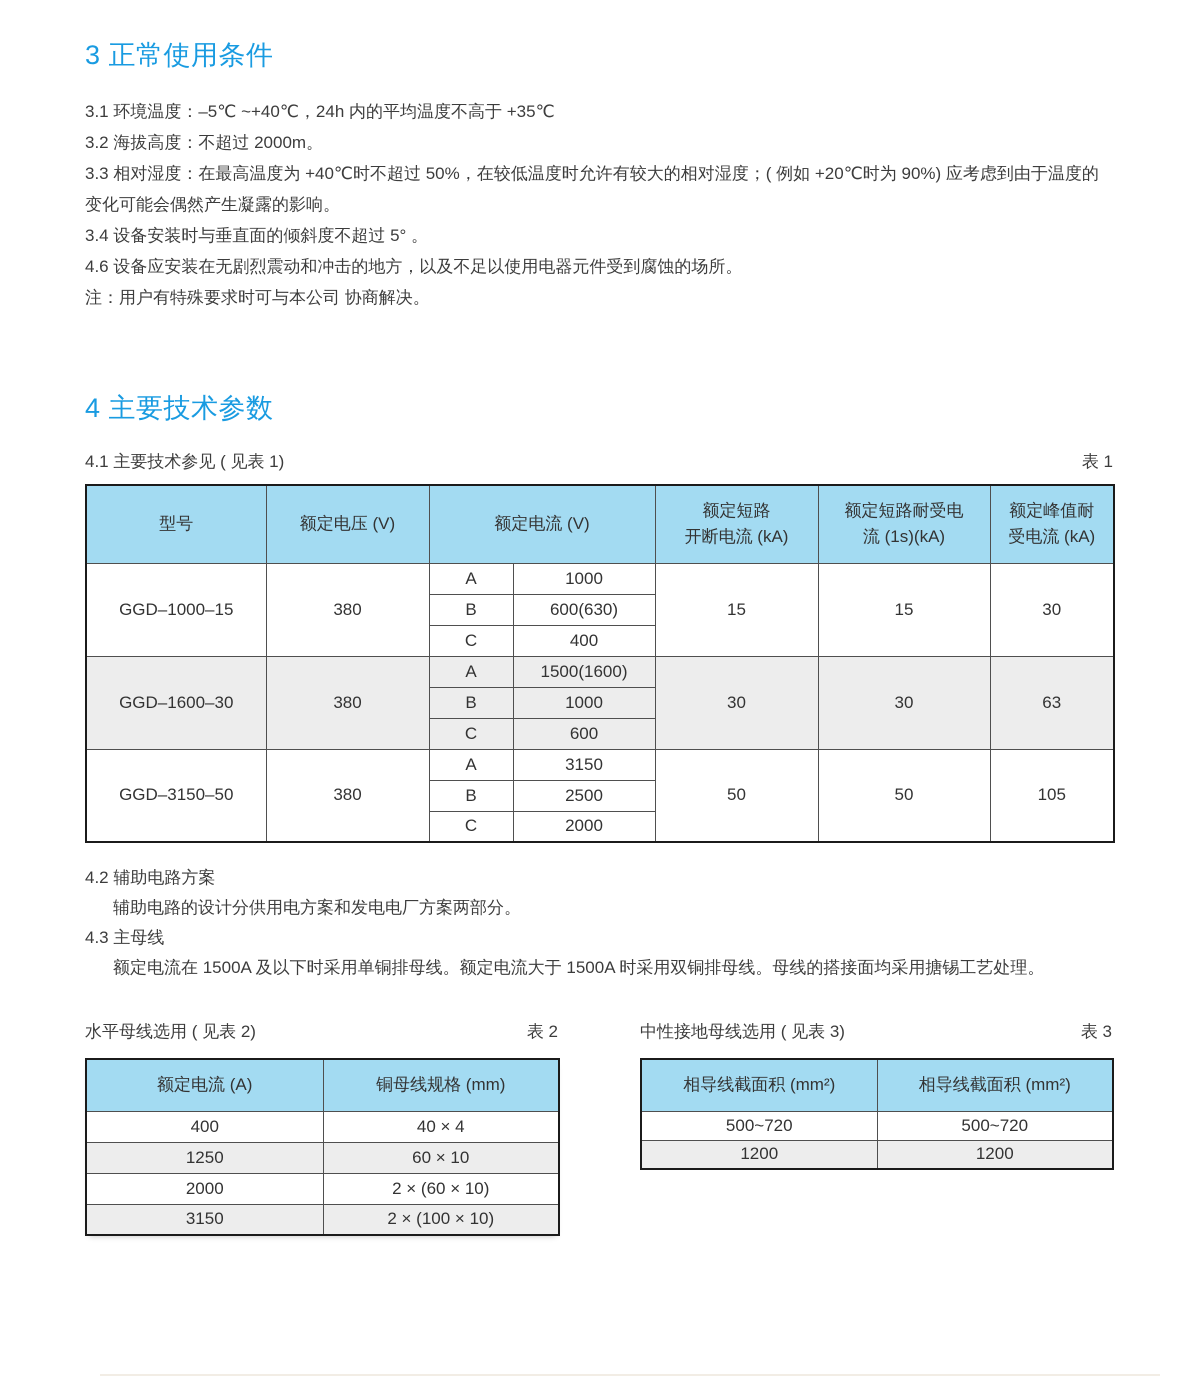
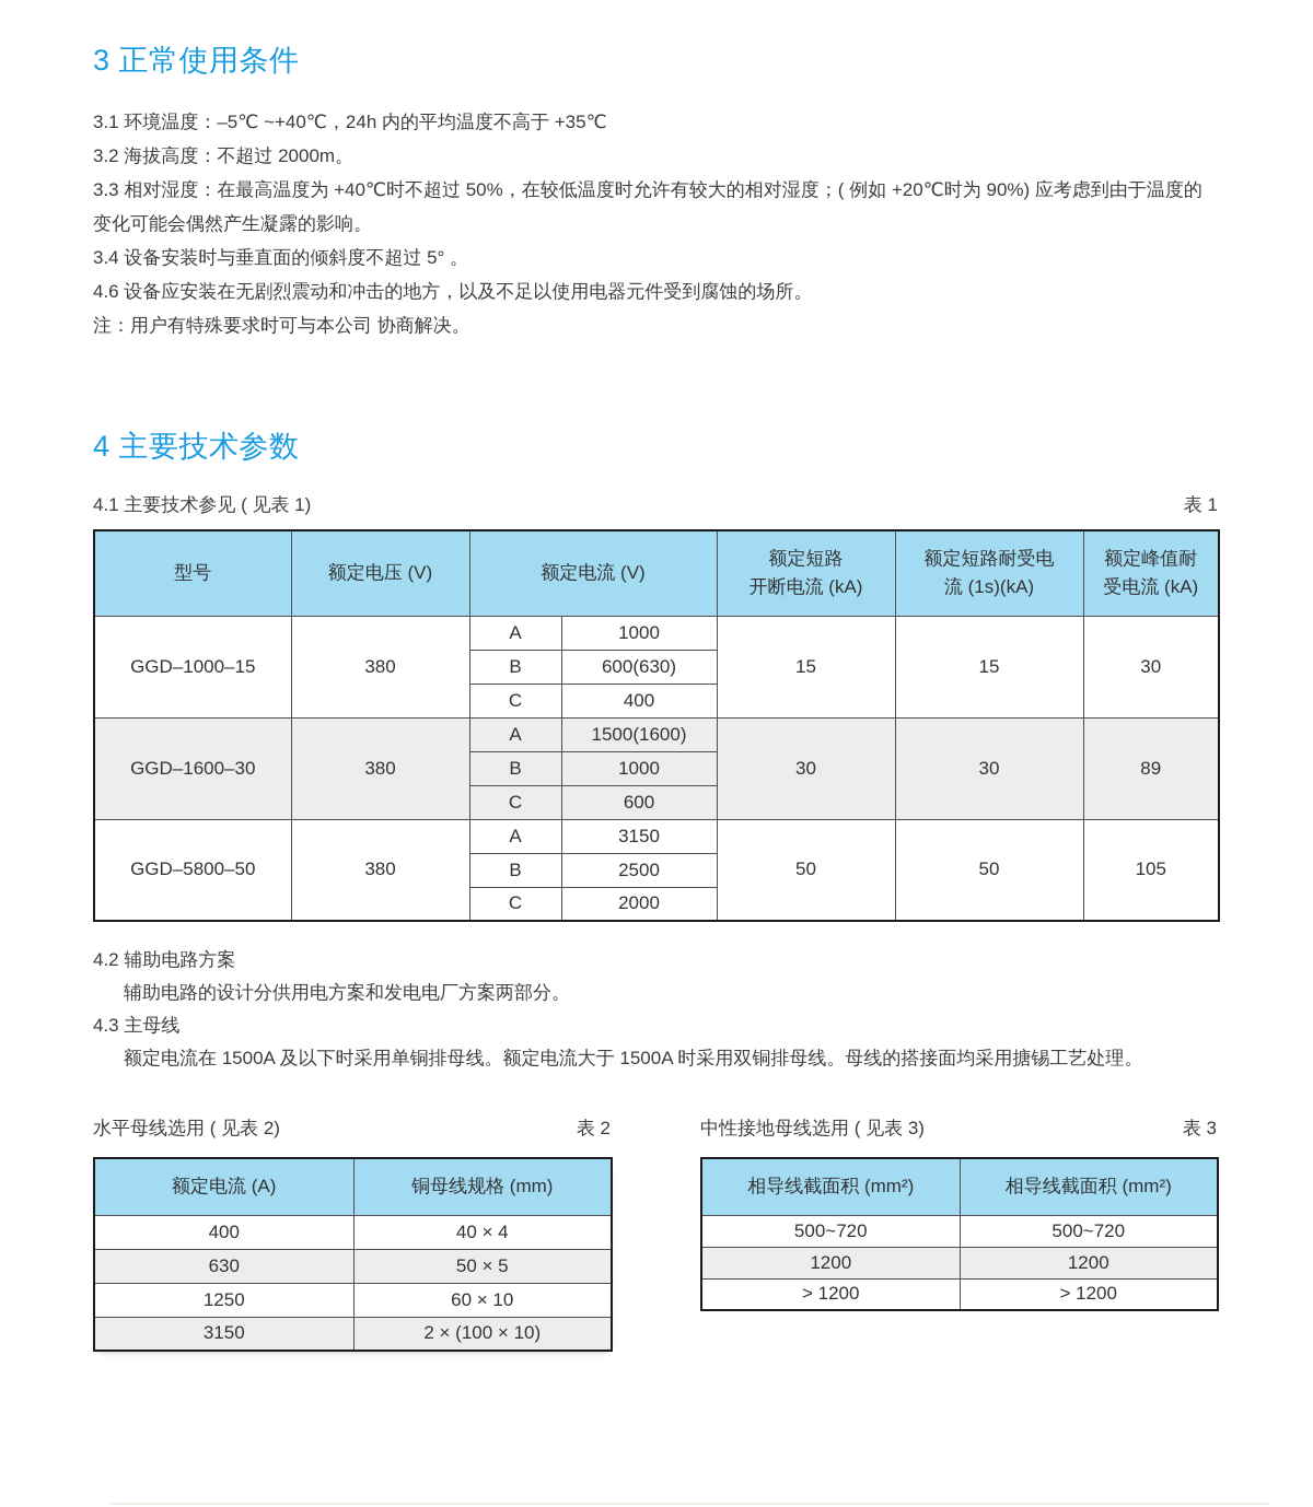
  3 正常使用条件
  3.1 环境温度：–5℃ ~+40℃，24h 内的平均温度不高于 +35℃
  3.2 海拔高度：不超过 2000m。
  3.3 相对湿度：在最高温度为 +40℃时不超过 50%，在较低温度时允许有较大的相对湿度；( 例如 +20℃时为 90%) 应考虑到由于温度的变化可能会偶然产生凝露的影响。
  3.4 设备安装时与垂直面的倾斜度不超过 5° 。
  4.6 设备应安装在无剧烈震动和冲击的地方，以及不足以使用电器元件受到腐蚀的场所。
  注：用户有特殊要求时可与本公司 协商解决。
  4 主要技术参数
  4.1 主要技术参见 ( 见表 1)
  表 1
  型号	额定电压 (V)	额定电流 (V)	额定短路 开断电流 (kA)	额定短路耐受电 流 (1s)(kA)	额定峰值耐 受电流 (kA)
  GGD–1000–15	380	A	1000	15	15	30
  B	600(630)
  C	400
- GGD–1600–30	380	A	1500(1600)	30	30	63
+ GGD–1600–30	380	A	1500(1600)	30	30	89
  B	1000
  C	600
- GGD–3150–50	380	A	3150	50	50	105
+ GGD–5800–50	380	A	3150	50	50	105
  B	2500
  C	2000
  4.2 辅助电路方案
  辅助电路的设计分供用电方案和发电电厂方案两部分。
  4.3 主母线
  额定电流在 1500A 及以下时采用单铜排母线。额定电流大于 1500A 时采用双铜排母线。母线的搭接面均采用搪锡工艺处理。
  水平母线选用 ( 见表 2)
  表 2
  额定电流 (A)	铜母线规格 (mm)
  400	40 × 4
+ 630	50 × 5
  1250	60 × 10
- 2000	2 × (60 × 10)
  3150	2 × (100 × 10)
  中性接地母线选用 ( 见表 3)
  表 3
  相导线截面积 (mm²)	相导线截面积 (mm²)
  500~720	500~720
  1200	1200
+ > 1200	> 1200
